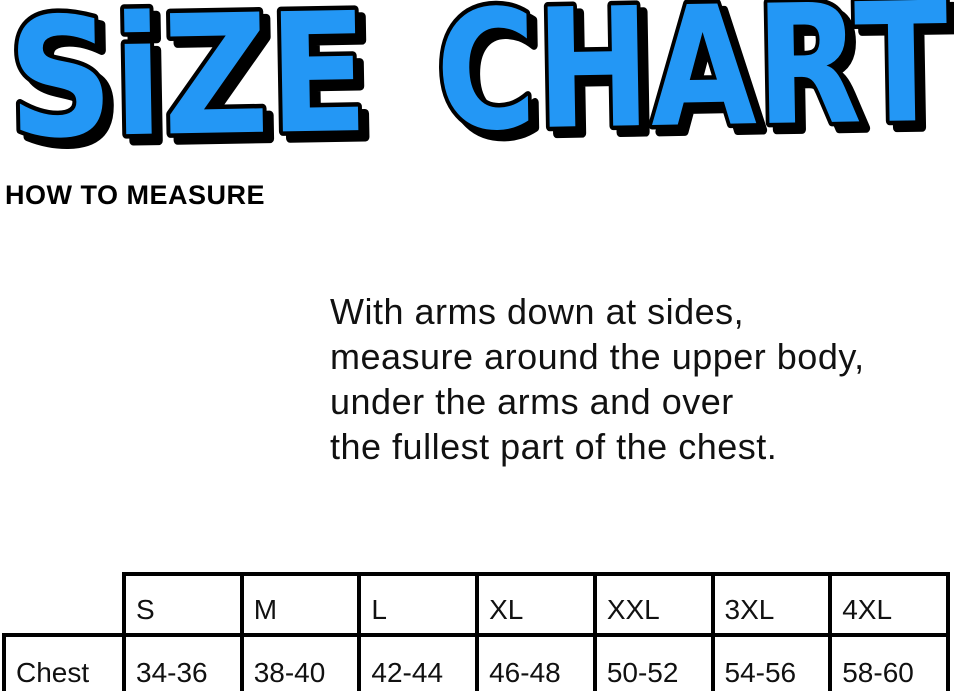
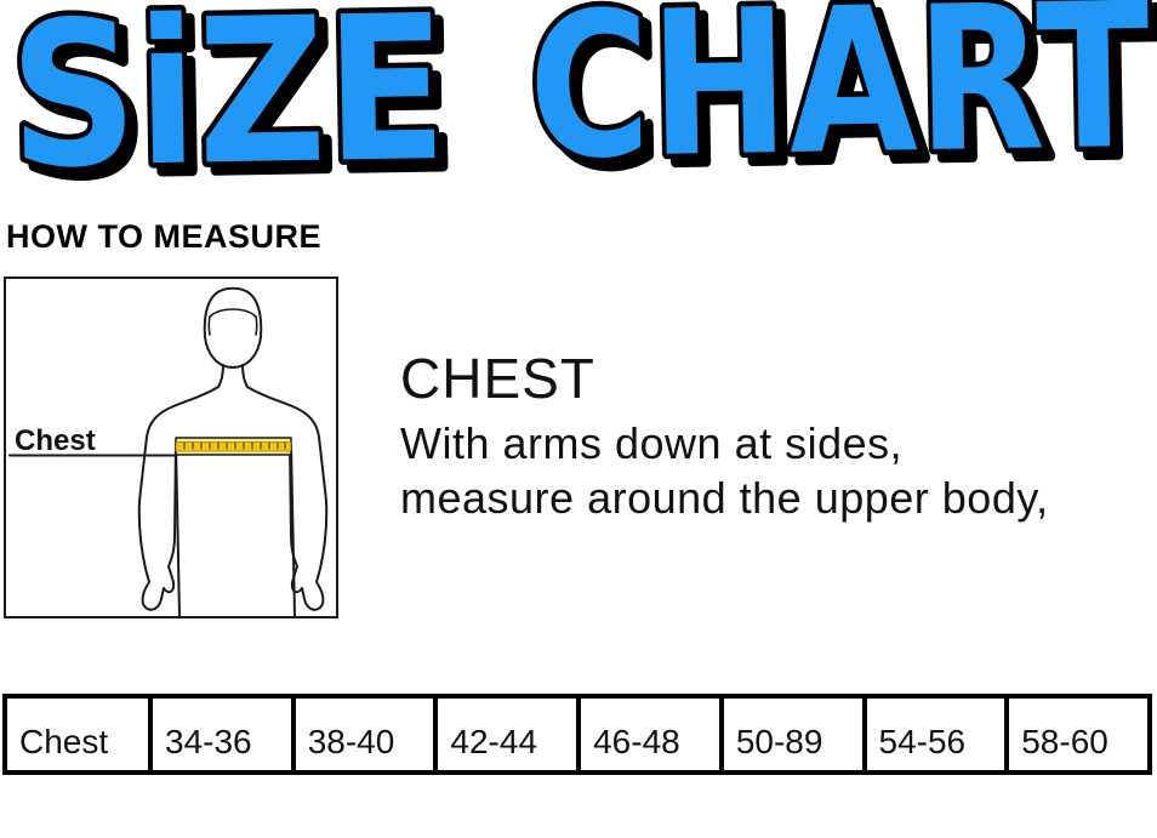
  SiZE
  CHART
  HOW TO MEASURE
+ Chest
+ CHEST
  With arms down at sides,
  measure around the upper body,
- under the arms and over
- the fullest part of the chest.
- 	S	M	L	XL	XXL	3XL	4XL
- Chest	34-36	38-40	42-44	46-48	50-52	54-56	58-60
+ Chest	34-36	38-40	42-44	46-48	50-89	54-56	58-60
